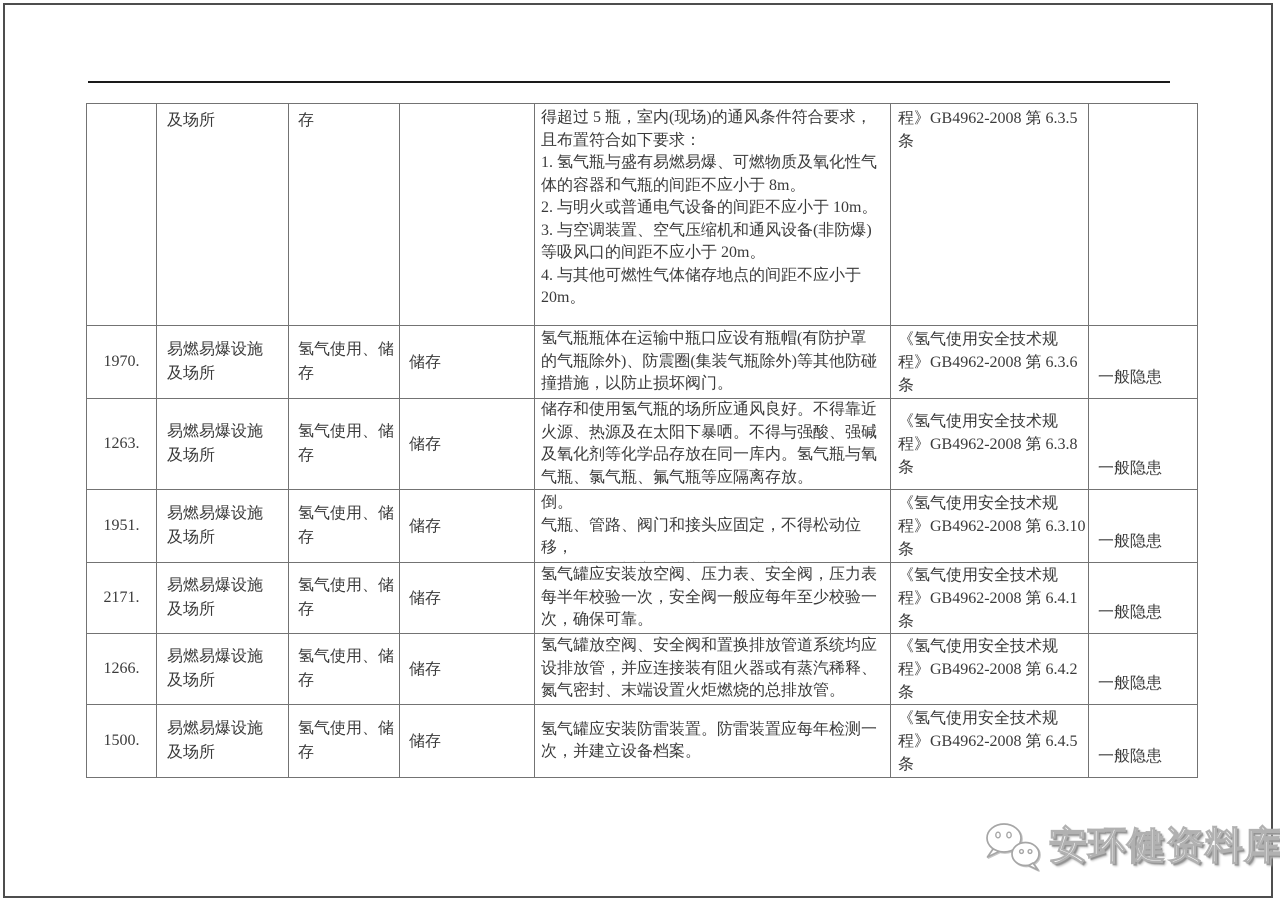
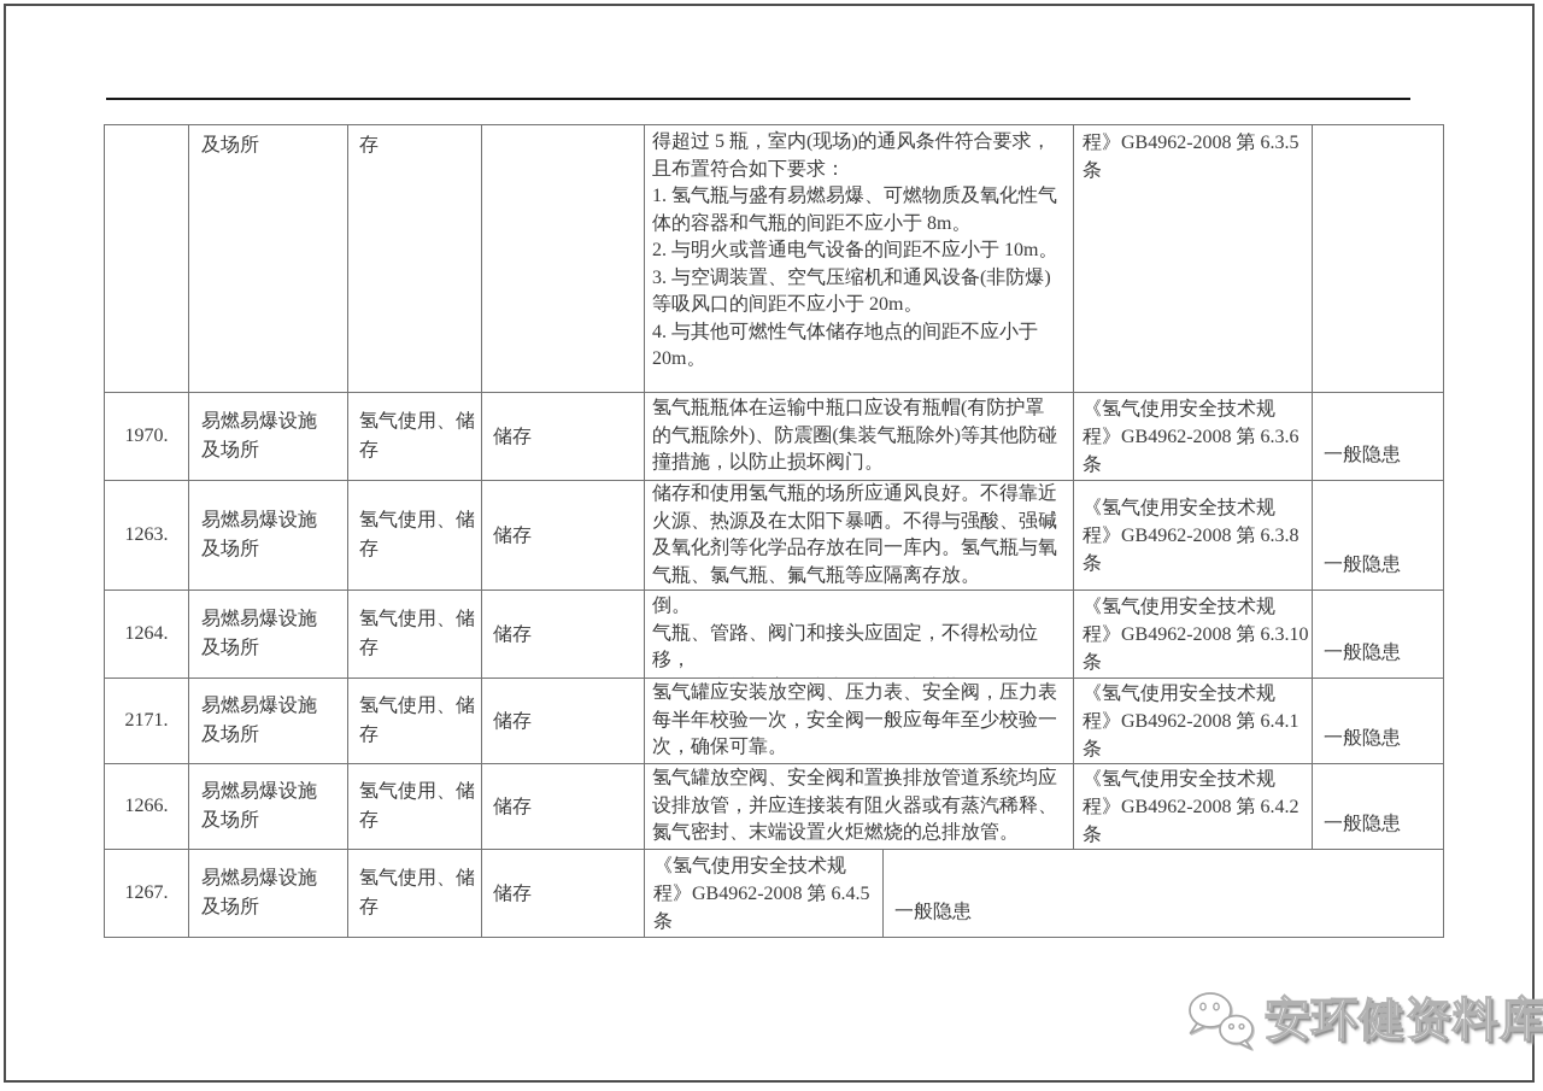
  及场所
  存
  得超过 5 瓶，室内(现场)的通风条件符合要求，
  且布置符合如下要求：
  1. 氢气瓶与盛有易燃易爆、可燃物质及氧化性气
  体的容器和气瓶的间距不应小于 8m。
  2. 与明火或普通电气设备的间距不应小于 10m。
  3. 与空调装置、空气压缩机和通风设备(非防爆)
  等吸风口的间距不应小于 20m。
  4. 与其他可燃性气体储存地点的间距不应小于
  20m。
  程》GB4962-2008 第 6.3.5
  条
  1970.
  易燃易爆设施
  及场所
  氢气使用、储
  存
  储存
  氢气瓶瓶体在运输中瓶口应设有瓶帽(有防护罩
  的气瓶除外)、防震圈(集装气瓶除外)等其他防碰
  撞措施，以防止损坏阀门。
  《氢气使用安全技术规
  程》GB4962-2008 第 6.3.6
  条
  一般隐患
  1263.
  易燃易爆设施
  及场所
  氢气使用、储
  存
  储存
  储存和使用氢气瓶的场所应通风良好。不得靠近
  火源、热源及在太阳下暴哂。不得与强酸、强碱
  及氧化剂等化学品存放在同一库内。氢气瓶与氧
  气瓶、氯气瓶、氟气瓶等应隔离存放。
  《氢气使用安全技术规
  程》GB4962-2008 第 6.3.8
  条
  一般隐患
- 1951.
+ 1264.
  易燃易爆设施
  及场所
  氢气使用、储
  存
  储存
  气瓶、管路、阀门和接头应固定，不得松动位移，
  《氢气使用安全技术规
  程》GB4962-2008 第 6.3.10
  条
  一般隐患
  2171.
  易燃易爆设施
  及场所
  氢气使用、储
  存
  储存
  氢气罐应安装放空阀、压力表、安全阀，压力表
  每半年校验一次，安全阀一般应每年至少校验一
  次，确保可靠。
  《氢气使用安全技术规
  程》GB4962-2008 第 6.4.1
  条
  一般隐患
  1266.
  易燃易爆设施
  及场所
  氢气使用、储
  存
  储存
  氢气罐放空阀、安全阀和置换排放管道系统均应
  设排放管，并应连接装有阻火器或有蒸汽稀释、
  氮气密封、末端设置火炬燃烧的总排放管。
  《氢气使用安全技术规
  程》GB4962-2008 第 6.4.2
  条
  一般隐患
- 1500.
+ 1267.
  易燃易爆设施
  及场所
  氢气使用、储
  存
  储存
- 氢气罐应安装防雷装置。防雷装置应每年检测一
- 次，并建立设备档案。
  《氢气使用安全技术规
  程》GB4962-2008 第 6.4.5
  条
  一般隐患
  安环健资料库
